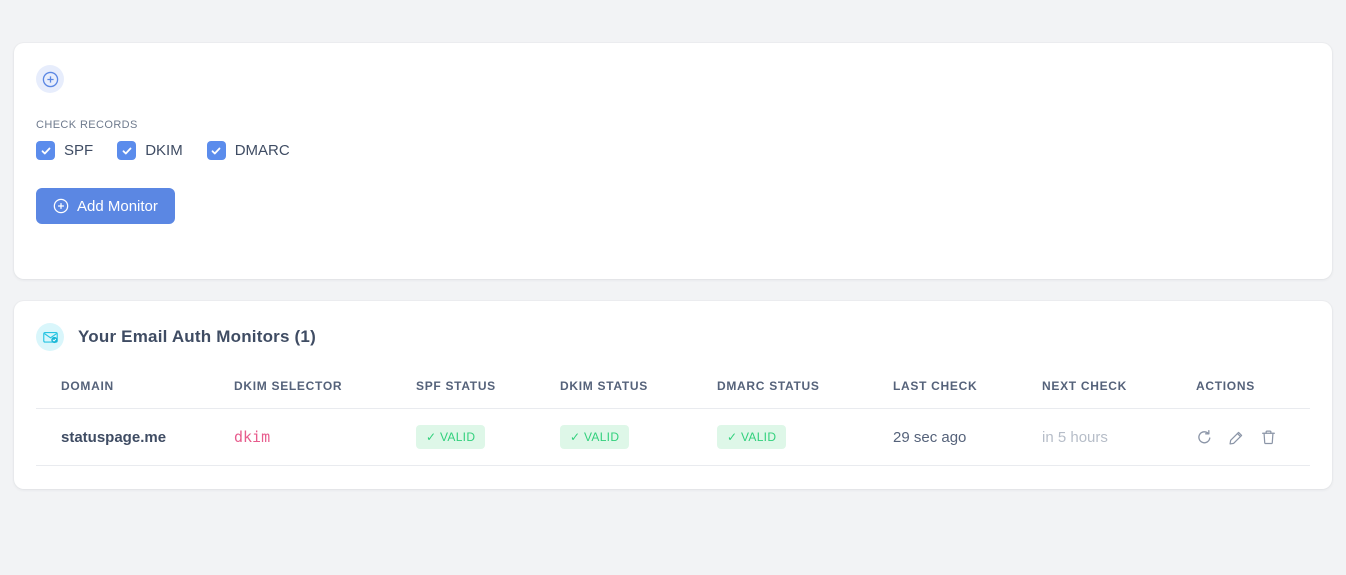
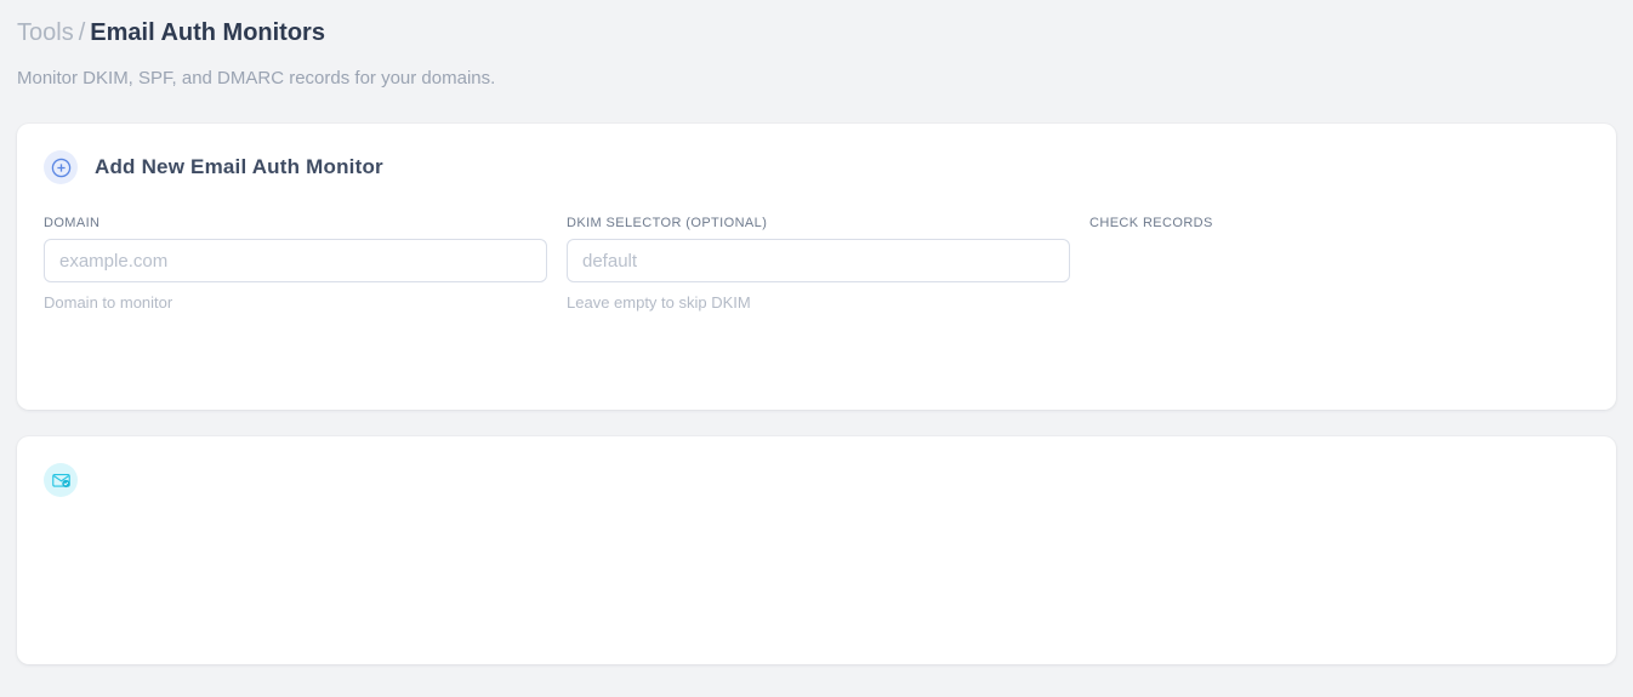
+ Tools / Email Auth Monitors
+ Monitor DKIM, SPF, and DMARC records for your domains.
+ Add New Email Auth Monitor
+ DOMAIN
+ example.com
+ Domain to monitor
+ DKIM SELECTOR (OPTIONAL)
+ default
+ Leave empty to skip DKIM
  CHECK RECORDS
- SPF
- DKIM
- DMARC
- Add Monitor
- Your Email Auth Monitors (1)
- DOMAIN	DKIM SELECTOR	SPF STATUS	DKIM STATUS	DMARC STATUS	LAST CHECK	NEXT CHECK	ACTIONS
- statuspage.me	dkim	✓ VALID	✓ VALID	✓ VALID	29 sec ago	in 5 hours
